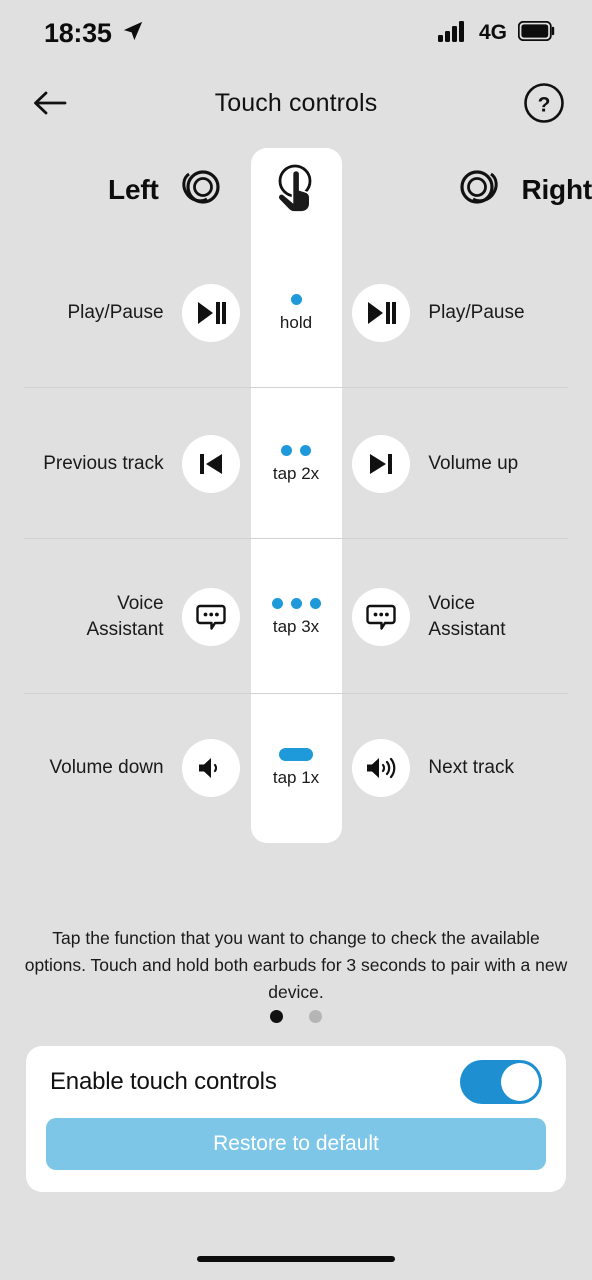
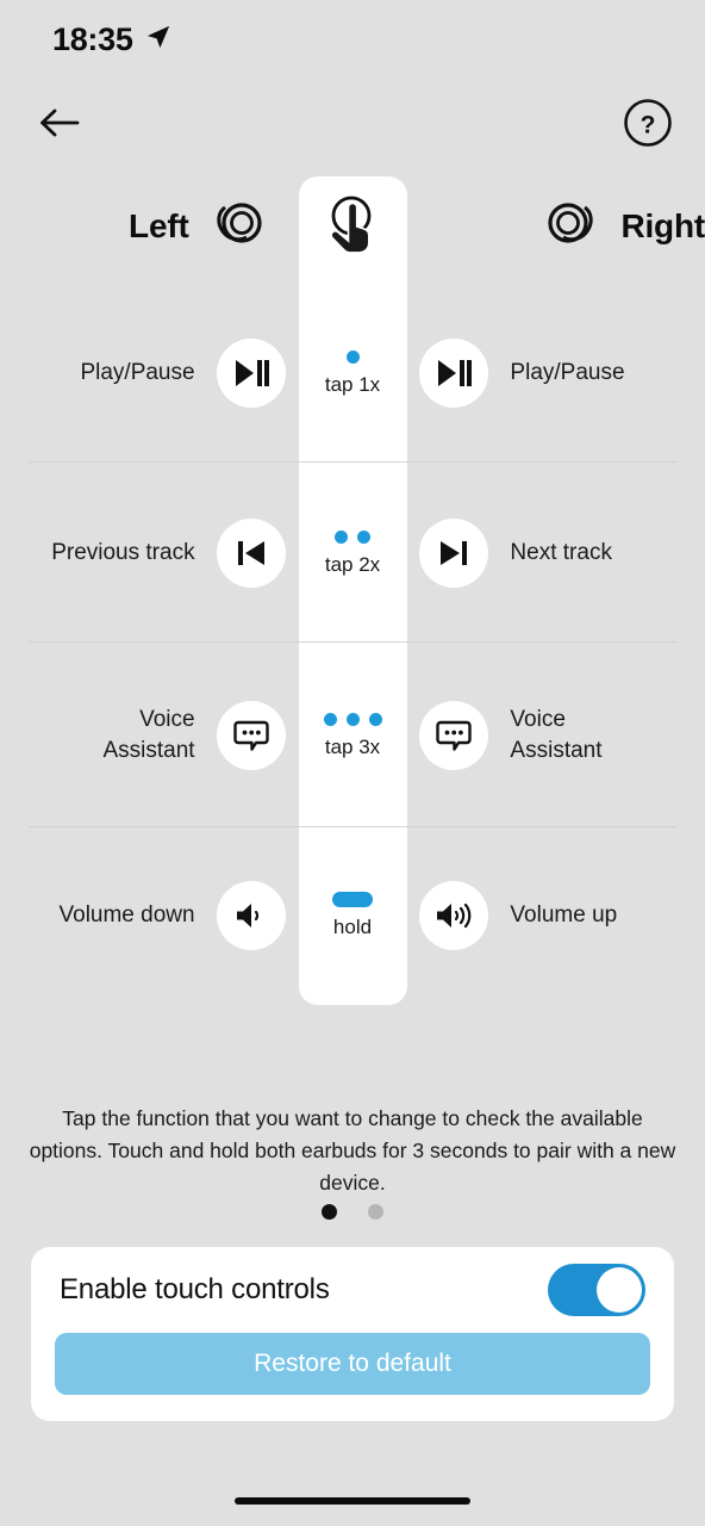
  18:35
- 4G
- Touch controls
  ?
  Left
  Right
  Play/Pause
- hold
+ tap 1x
  Play/Pause
  Previous track
  tap 2x
- Volume up
+ Next track
  Voice Assistant
  tap 3x
  Voice Assistant
  Volume down
- tap 1x
+ hold
- Next track
+ Volume up
  Tap the function that you want to change to check the available options. Touch and hold both earbuds for 3 seconds to pair with a new device.
  Enable touch controls
  Restore to default
